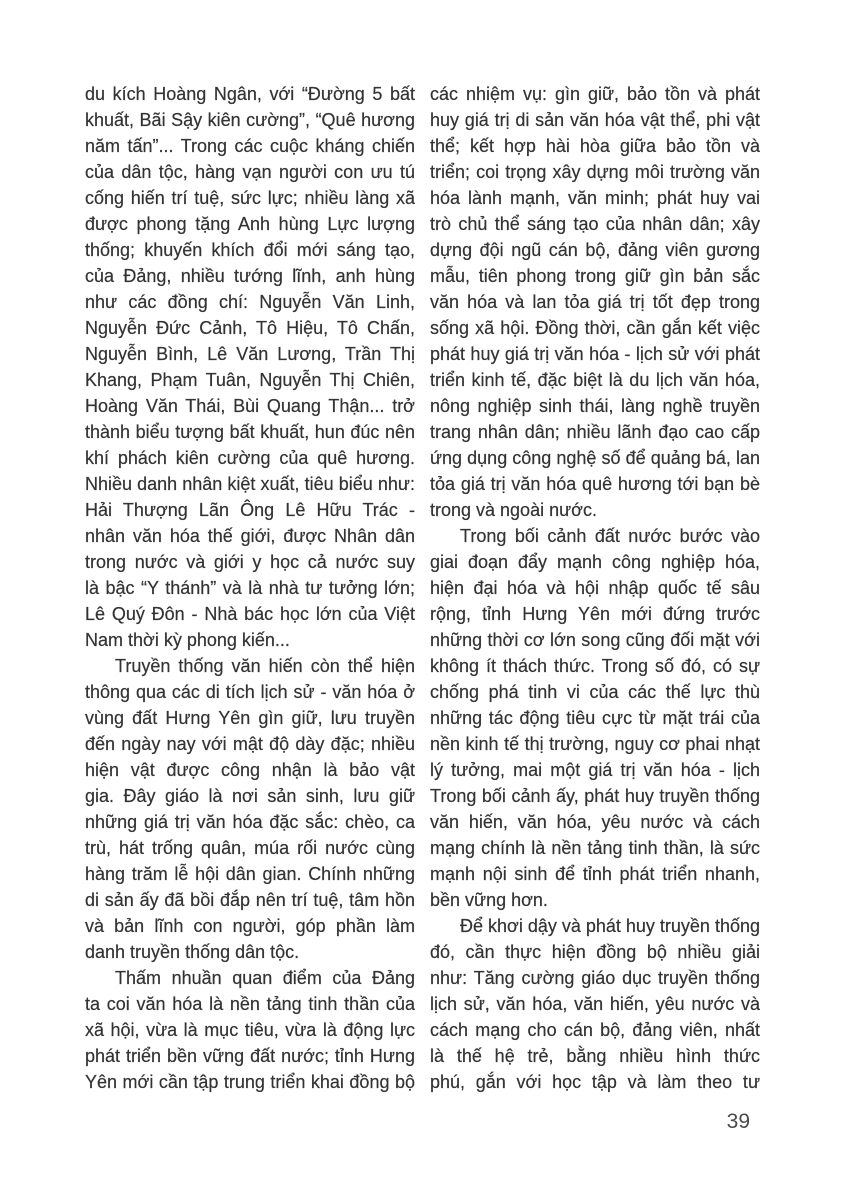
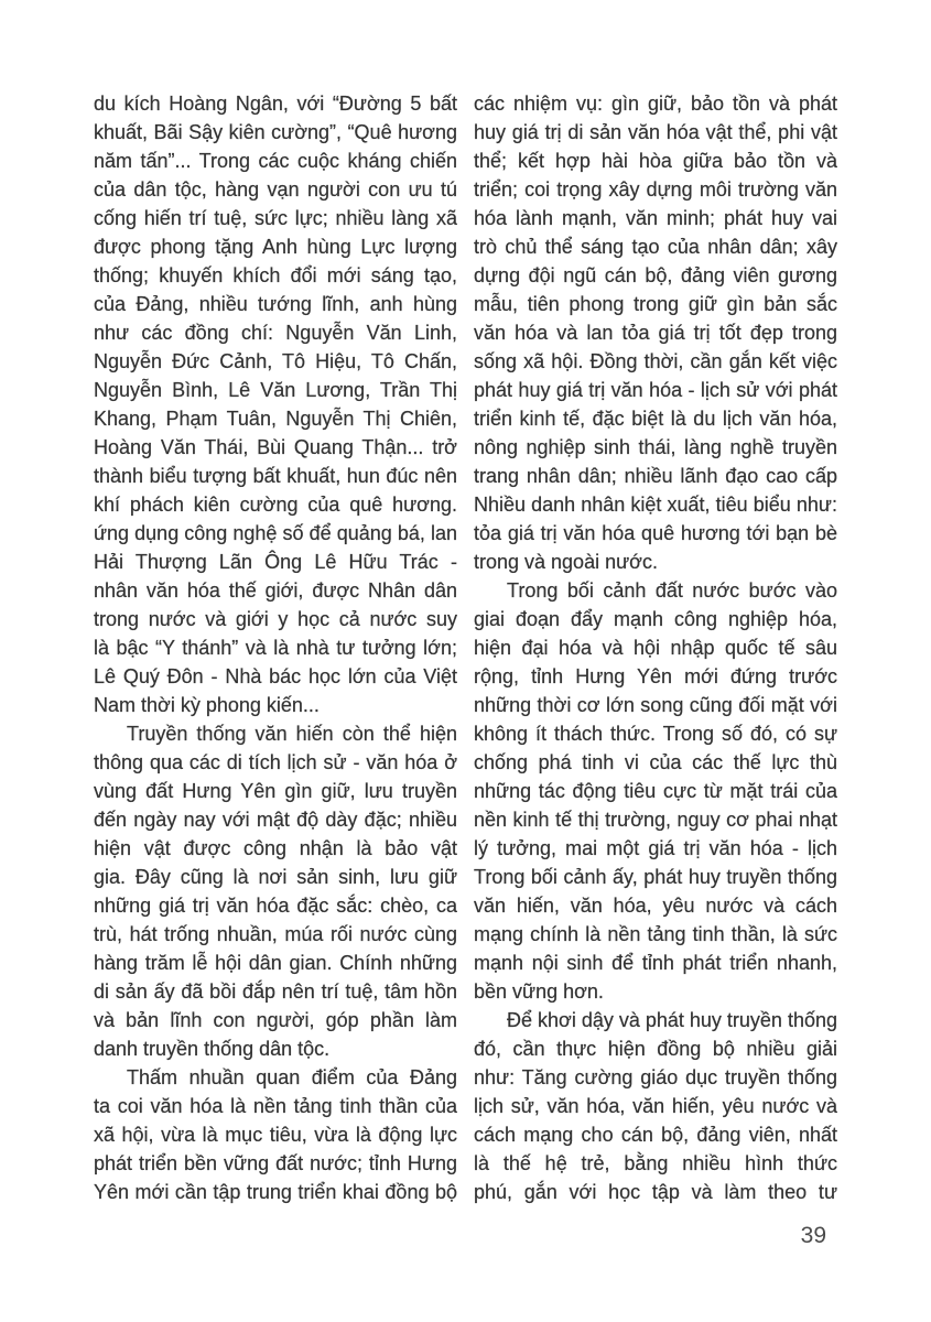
  du kích Hoàng Ngân, với “Đường 5 bất
  khuất, Bãi Sậy kiên cường”, “Quê hương
  năm tấn”... Trong các cuộc kháng chiến
  của dân tộc, hàng vạn người con ưu tú
  cống hiến trí tuệ, sức lực; nhiều làng xã
  được phong tặng Anh hùng Lực lượng
  thống; khuyến khích đổi mới sáng tạo,
  của Đảng, nhiều tướng lĩnh, anh hùng
  như các đồng chí: Nguyễn Văn Linh,
  Nguyễn Đức Cảnh, Tô Hiệu, Tô Chấn,
  Nguyễn Bình, Lê Văn Lương, Trần Thị
  Khang, Phạm Tuân, Nguyễn Thị Chiên,
  Hoàng Văn Thái, Bùi Quang Thận... trở
  thành biểu tượng bất khuất, hun đúc nên
  khí phách kiên cường của quê hương.
- Nhiều danh nhân kiệt xuất, tiêu biểu như:
+ ứng dụng công nghệ số để quảng bá, lan
  Hải Thượng Lãn Ông Lê Hữu Trác -
  nhân văn hóa thế giới, được Nhân dân
  trong nước và giới y học cả nước suy
  là bậc “Y thánh” và là nhà tư tưởng lớn;
  Lê Quý Đôn - Nhà bác học lớn của Việt
  Nam thời kỳ phong kiến...
  Truyền thống văn hiến còn thể hiện
  thông qua các di tích lịch sử - văn hóa ở
  vùng đất Hưng Yên gìn giữ, lưu truyền
  đến ngày nay với mật độ dày đặc; nhiều
  hiện vật được công nhận là bảo vật
- gia. Đây giáo là nơi sản sinh, lưu giữ
+ gia. Đây cũng là nơi sản sinh, lưu giữ
  những giá trị văn hóa đặc sắc: chèo, ca
- trù, hát trống quân, múa rối nước cùng
+ trù, hát trống nhuần, múa rối nước cùng
  hàng trăm lễ hội dân gian. Chính những
  di sản ấy đã bồi đắp nên trí tuệ, tâm hồn
  và bản lĩnh con người, góp phần làm
  danh truyền thống dân tộc.
  Thấm nhuần quan điểm của Đảng
  ta coi văn hóa là nền tảng tinh thần của
  xã hội, vừa là mục tiêu, vừa là động lực
  phát triển bền vững đất nước; tỉnh Hưng
  Yên mới cần tập trung triển khai đồng bộ
  các nhiệm vụ: gìn giữ, bảo tồn và phát
  huy giá trị di sản văn hóa vật thể, phi vật
  thể; kết hợp hài hòa giữa bảo tồn và
  triển; coi trọng xây dựng môi trường văn
  hóa lành mạnh, văn minh; phát huy vai
  trò chủ thể sáng tạo của nhân dân; xây
  dựng đội ngũ cán bộ, đảng viên gương
  mẫu, tiên phong trong giữ gìn bản sắc
  văn hóa và lan tỏa giá trị tốt đẹp trong
  sống xã hội. Đồng thời, cần gắn kết việc
  phát huy giá trị văn hóa - lịch sử với phát
  triển kinh tế, đặc biệt là du lịch văn hóa,
  nông nghiệp sinh thái, làng nghề truyền
  trang nhân dân; nhiều lãnh đạo cao cấp
- ứng dụng công nghệ số để quảng bá, lan
+ Nhiều danh nhân kiệt xuất, tiêu biểu như:
  tỏa giá trị văn hóa quê hương tới bạn bè
  trong và ngoài nước.
  Trong bối cảnh đất nước bước vào
  giai đoạn đẩy mạnh công nghiệp hóa,
  hiện đại hóa và hội nhập quốc tế sâu
  rộng, tỉnh Hưng Yên mới đứng trước
  những thời cơ lớn song cũng đối mặt với
  không ít thách thức. Trong số đó, có sự
  chống phá tinh vi của các thế lực thù
  những tác động tiêu cực từ mặt trái của
  nền kinh tế thị trường, nguy cơ phai nhạt
  lý tưởng, mai một giá trị văn hóa - lịch
  Trong bối cảnh ấy, phát huy truyền thống
  văn hiến, văn hóa, yêu nước và cách
  mạng chính là nền tảng tinh thần, là sức
  mạnh nội sinh để tỉnh phát triển nhanh,
  bền vững hơn.
  Để khơi dậy và phát huy truyền thống
  đó, cần thực hiện đồng bộ nhiều giải
  như: Tăng cường giáo dục truyền thống
  lịch sử, văn hóa, văn hiến, yêu nước và
  cách mạng cho cán bộ, đảng viên, nhất
  là thế hệ trẻ, bằng nhiều hình thức
  phú, gắn với học tập và làm theo tư
  39
